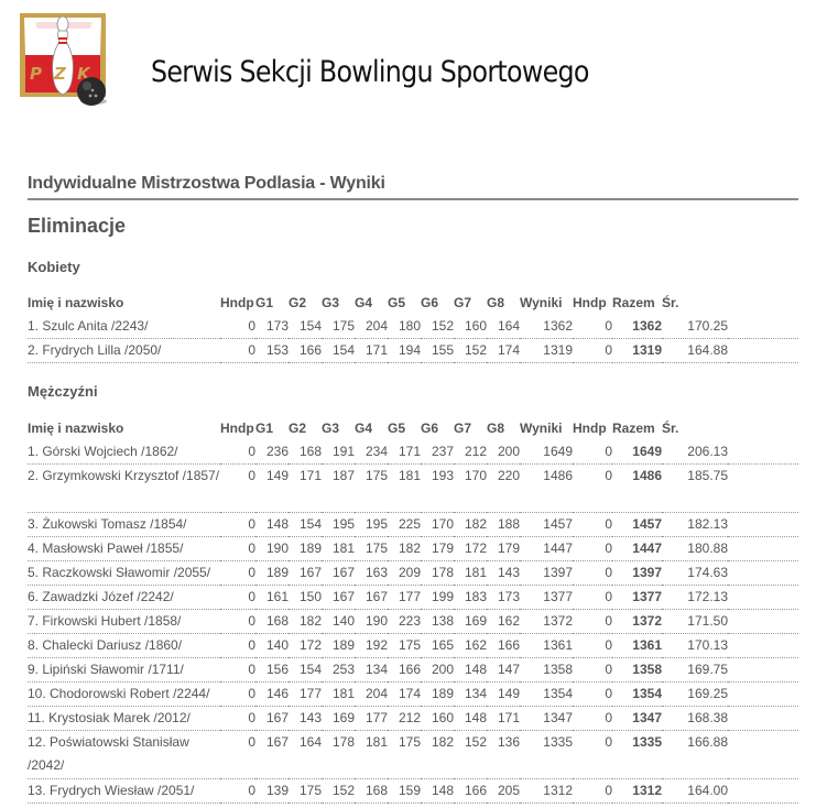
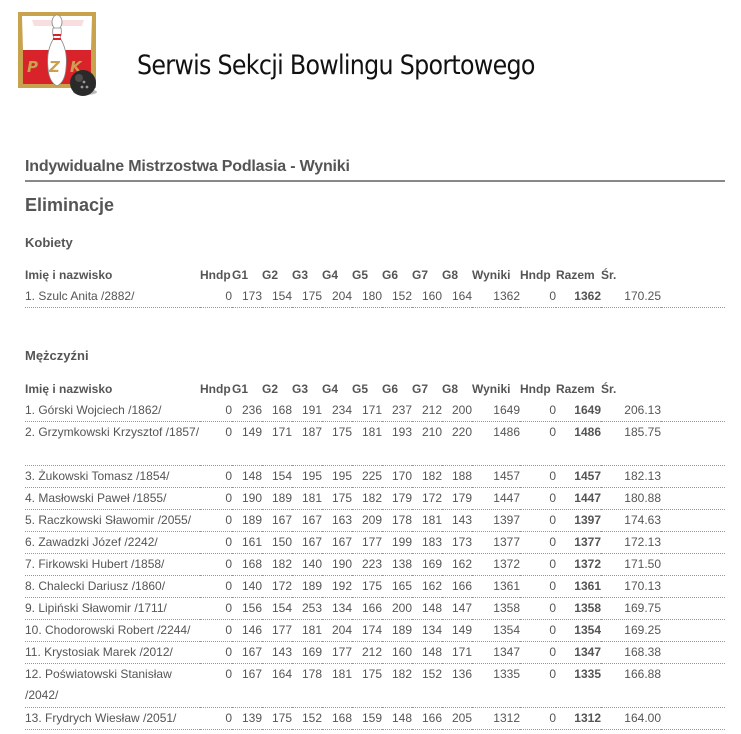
  P
  Z
  K
  Serwis Sekcji Bowlingu Sportowego
  Indywidualne Mistrzostwa Podlasia - Wyniki
  Eliminacje
  Kobiety
  Imię i nazwisko	Hndp	G1	G2	G3	G4	G5	G6	G7	G8	Wyniki	Hndp	Razem	Śr.
- 1. Szulc Anita /2243/	0	173	154	175	204	180	152	160	164	1362	0	1362	170.25
+ 1. Szulc Anita /2882/	0	173	154	175	204	180	152	160	164	1362	0	1362	170.25
- 2. Frydrych Lilla /2050/	0	153	166	154	171	194	155	152	174	1319	0	1319	164.88
  Mężczyźni
  Imię i nazwisko	Hndp	G1	G2	G3	G4	G5	G6	G7	G8	Wyniki	Hndp	Razem	Śr.
  1. Górski Wojciech /1862/	0	236	168	191	234	171	237	212	200	1649	0	1649	206.13
- 2. Grzymkowski Krzysztof /1857/	0	149	171	187	175	181	193	170	220	1486	0	1486	185.75
+ 2. Grzymkowski Krzysztof /1857/	0	149	171	187	175	181	193	210	220	1486	0	1486	185.75
  3. Żukowski Tomasz /1854/	0	148	154	195	195	225	170	182	188	1457	0	1457	182.13
  4. Masłowski Paweł /1855/	0	190	189	181	175	182	179	172	179	1447	0	1447	180.88
  5. Raczkowski Sławomir /2055/	0	189	167	167	163	209	178	181	143	1397	0	1397	174.63
  6. Zawadzki Józef /2242/	0	161	150	167	167	177	199	183	173	1377	0	1377	172.13
  7. Firkowski Hubert /1858/	0	168	182	140	190	223	138	169	162	1372	0	1372	171.50
  8. Chalecki Dariusz /1860/	0	140	172	189	192	175	165	162	166	1361	0	1361	170.13
  9. Lipiński Sławomir /1711/	0	156	154	253	134	166	200	148	147	1358	0	1358	169.75
  10. Chodorowski Robert /2244/	0	146	177	181	204	174	189	134	149	1354	0	1354	169.25
  11. Krystosiak Marek /2012/	0	167	143	169	177	212	160	148	171	1347	0	1347	168.38
  12. Poświatowski Stanisław /2042/	0	167	164	178	181	175	182	152	136	1335	0	1335	166.88
  13. Frydrych Wiesław /2051/	0	139	175	152	168	159	148	166	205	1312	0	1312	164.00
